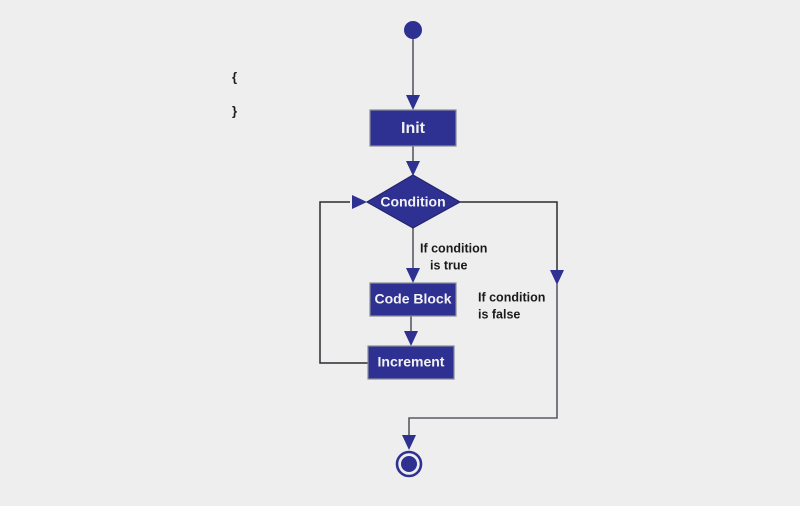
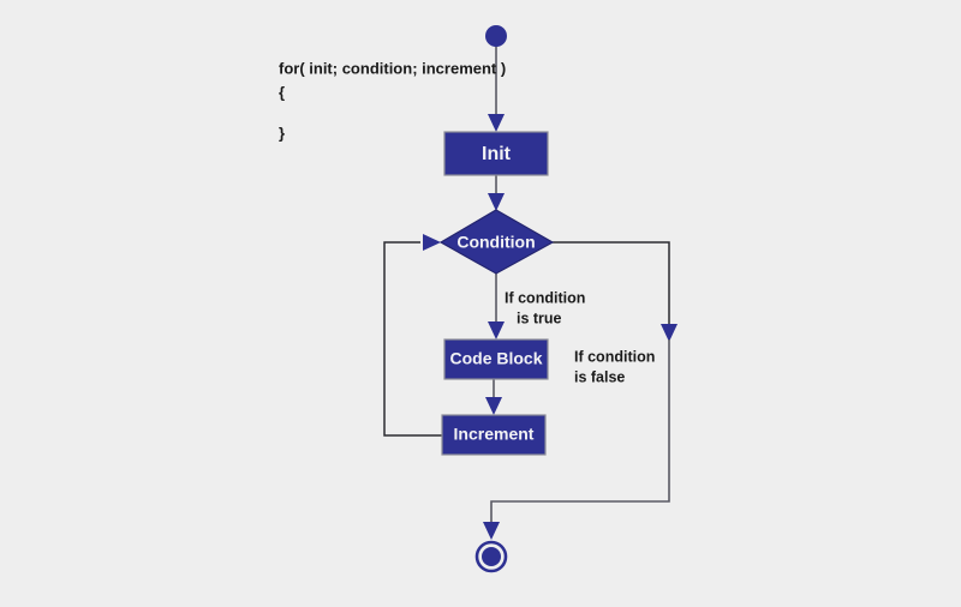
  Init
  Condition
  Code Block
  Increment
  If condition
  is true
  If condition
  is false
+ for( init; condition; increment )
  {
  }
